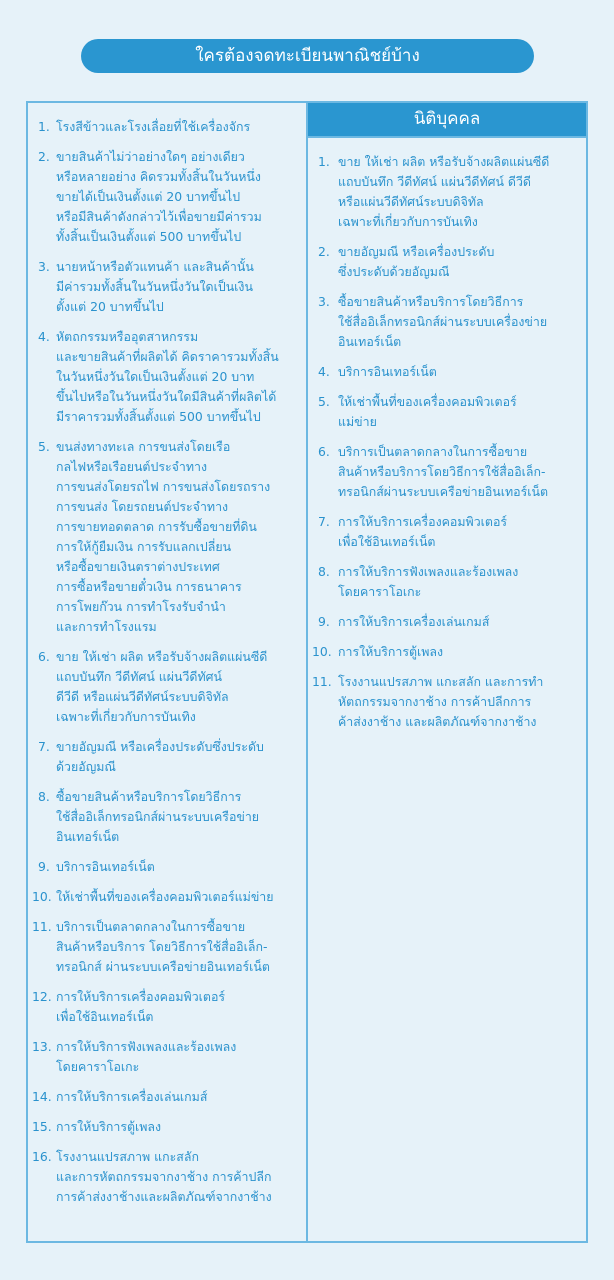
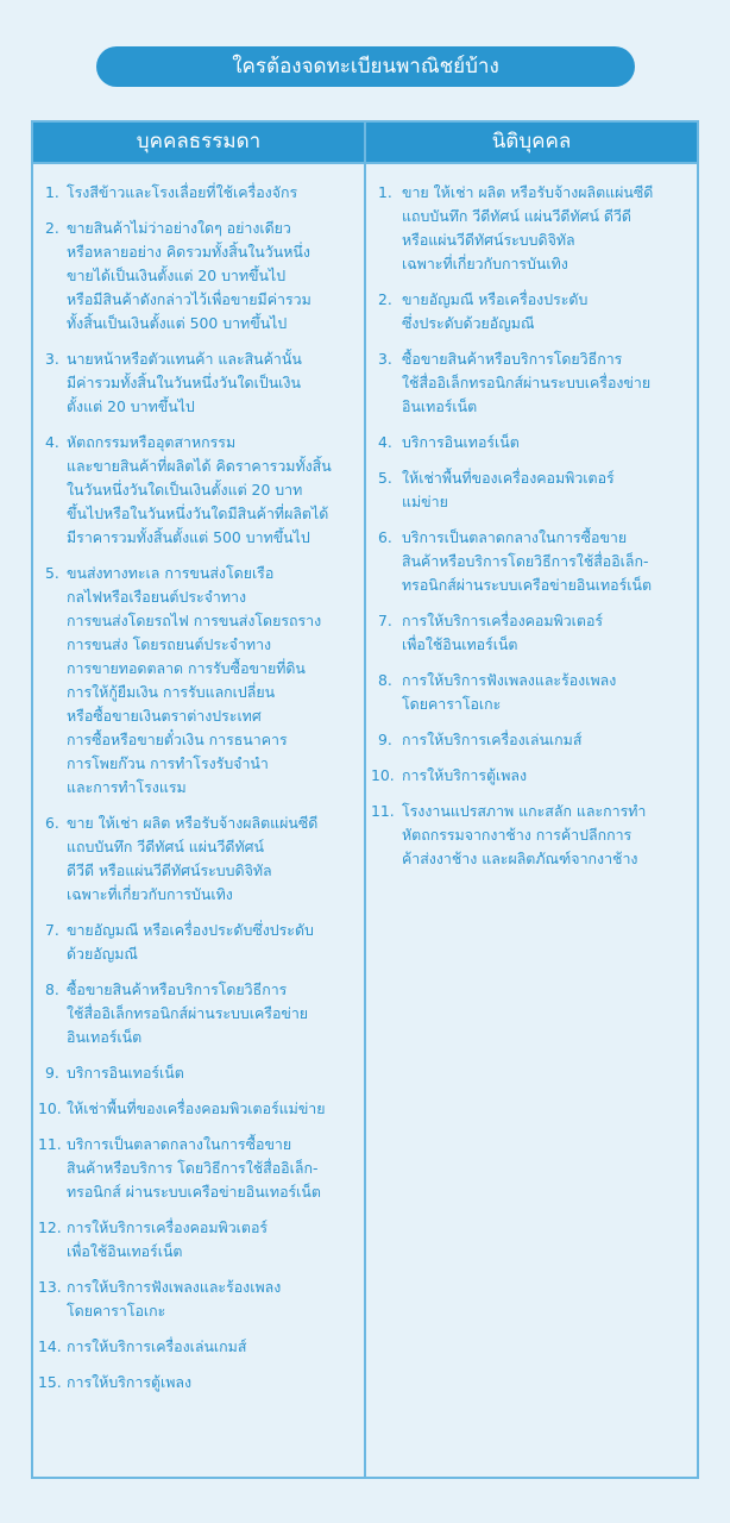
  ใครต้องจดทะเบียนพาณิชย์บ้าง
+ บุคคลธรรมดา
  1.
  โรงสีข้าวและโรงเลื่อยที่ใช้เครื่องจักร
  2.
  ขายสินค้าไม่ว่าอย่างใดๆ อย่างเดียว
  หรือหลายอย่าง คิดรวมทั้งสิ้นในวันหนึ่ง
  ขายได้เป็นเงินตั้งแต่ 20 บาทขึ้นไป
  หรือมีสินค้าดังกล่าวไว้เพื่อขายมีค่ารวม
  ทั้งสิ้นเป็นเงินตั้งแต่ 500 บาทขึ้นไป
  3.
  นายหน้าหรือตัวแทนค้า และสินค้านั้น
  มีค่ารวมทั้งสิ้นในวันหนึ่งวันใดเป็นเงิน
  ตั้งแต่ 20 บาทขึ้นไป
  4.
  หัตถกรรมหรืออุตสาหกรรม
  และขายสินค้าที่ผลิตได้ คิดราคารวมทั้งสิ้น
  ในวันหนึ่งวันใดเป็นเงินตั้งแต่ 20 บาท
  ขึ้นไปหรือในวันหนึ่งวันใดมีสินค้าที่ผลิตได้
  มีราคารวมทั้งสิ้นตั้งแต่ 500 บาทขึ้นไป
  5.
  ขนส่งทางทะเล การขนส่งโดยเรือ
  กลไฟหรือเรือยนต์ประจำทาง
  การขนส่งโดยรถไฟ การขนส่งโดยรถราง
  การขนส่ง โดยรถยนต์ประจำทาง
  การขายทอดตลาด การรับซื้อขายที่ดิน
  การให้กู้ยืมเงิน การรับแลกเปลี่ยน
  หรือซื้อขายเงินตราต่างประเทศ
  การซื้อหรือขายตั๋วเงิน การธนาคาร
  การโพยก๊วน การทำโรงรับจำนำ
  และการทำโรงแรม
  6.
  ขาย ให้เช่า ผลิต หรือรับจ้างผลิตแผ่นซีดี
  แถบบันทึก วีดีทัศน์ แผ่นวีดีทัศน์
  ดีวีดี หรือแผ่นวีดีทัศน์ระบบดิจิทัล
  เฉพาะที่เกี่ยวกับการบันเทิง
  7.
  ขายอัญมณี หรือเครื่องประดับซึ่งประดับ
  ด้วยอัญมณี
  8.
  ซื้อขายสินค้าหรือบริการโดยวิธีการ
  ใช้สื่ออิเล็กทรอนิกส์ผ่านระบบเครือข่าย
  อินเทอร์เน็ต
  9.
  บริการอินเทอร์เน็ต
  10.
  ให้เช่าพื้นที่ของเครื่องคอมพิวเตอร์แม่ข่าย
  11.
  บริการเป็นตลาดกลางในการซื้อขาย
  สินค้าหรือบริการ โดยวิธีการใช้สื่ออิเล็ก-
  ทรอนิกส์ ผ่านระบบเครือข่ายอินเทอร์เน็ต
  12.
  การให้บริการเครื่องคอมพิวเตอร์
  เพื่อใช้อินเทอร์เน็ต
  13.
  การให้บริการฟังเพลงและร้องเพลง
  โดยคาราโอเกะ
  14.
  การให้บริการเครื่องเล่นเกมส์
  15.
  การให้บริการตู้เพลง
- 16.
- โรงงานแปรสภาพ แกะสลัก
- และการหัตถกรรมจากงาช้าง การค้าปลีก
- การค้าส่งงาช้างและผลิตภัณฑ์จากงาช้าง
  นิติบุคคล
  1.
  ขาย ให้เช่า ผลิต หรือรับจ้างผลิตแผ่นซีดี
  แถบบันทึก วีดีทัศน์ แผ่นวีดีทัศน์ ดีวีดี
  หรือแผ่นวีดีทัศน์ระบบดิจิทัล
  เฉพาะที่เกี่ยวกับการบันเทิง
  2.
  ขายอัญมณี หรือเครื่องประดับ
  ซึ่งประดับด้วยอัญมณี
  3.
  ซื้อขายสินค้าหรือบริการโดยวิธีการ
  ใช้สื่ออิเล็กทรอนิกส์ผ่านระบบเครื่องข่าย
  อินเทอร์เน็ต
  4.
  บริการอินเทอร์เน็ต
  5.
  ให้เช่าพื้นที่ของเครื่องคอมพิวเตอร์
  แม่ข่าย
  6.
  บริการเป็นตลาดกลางในการซื้อขาย
  สินค้าหรือบริการโดยวิธีการใช้สื่ออิเล็ก-
  ทรอนิกส์ผ่านระบบเครือข่ายอินเทอร์เน็ต
  7.
  การให้บริการเครื่องคอมพิวเตอร์
  เพื่อใช้อินเทอร์เน็ต
  8.
  การให้บริการฟังเพลงและร้องเพลง
  โดยคาราโอเกะ
  9.
  การให้บริการเครื่องเล่นเกมส์
  10.
  การให้บริการตู้เพลง
  11.
  โรงงานแปรสภาพ แกะสลัก และการทำ
  หัตถกรรมจากงาช้าง การค้าปลีกการ
  ค้าส่งงาช้าง และผลิตภัณฑ์จากงาช้าง
